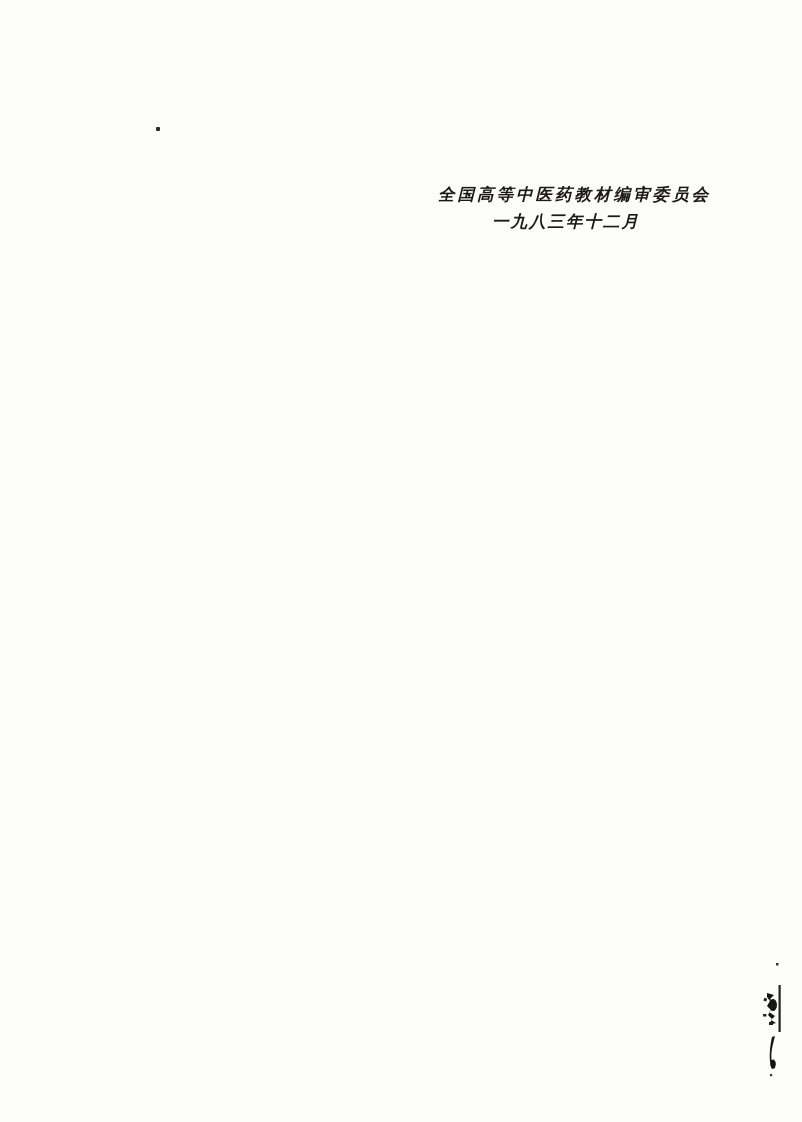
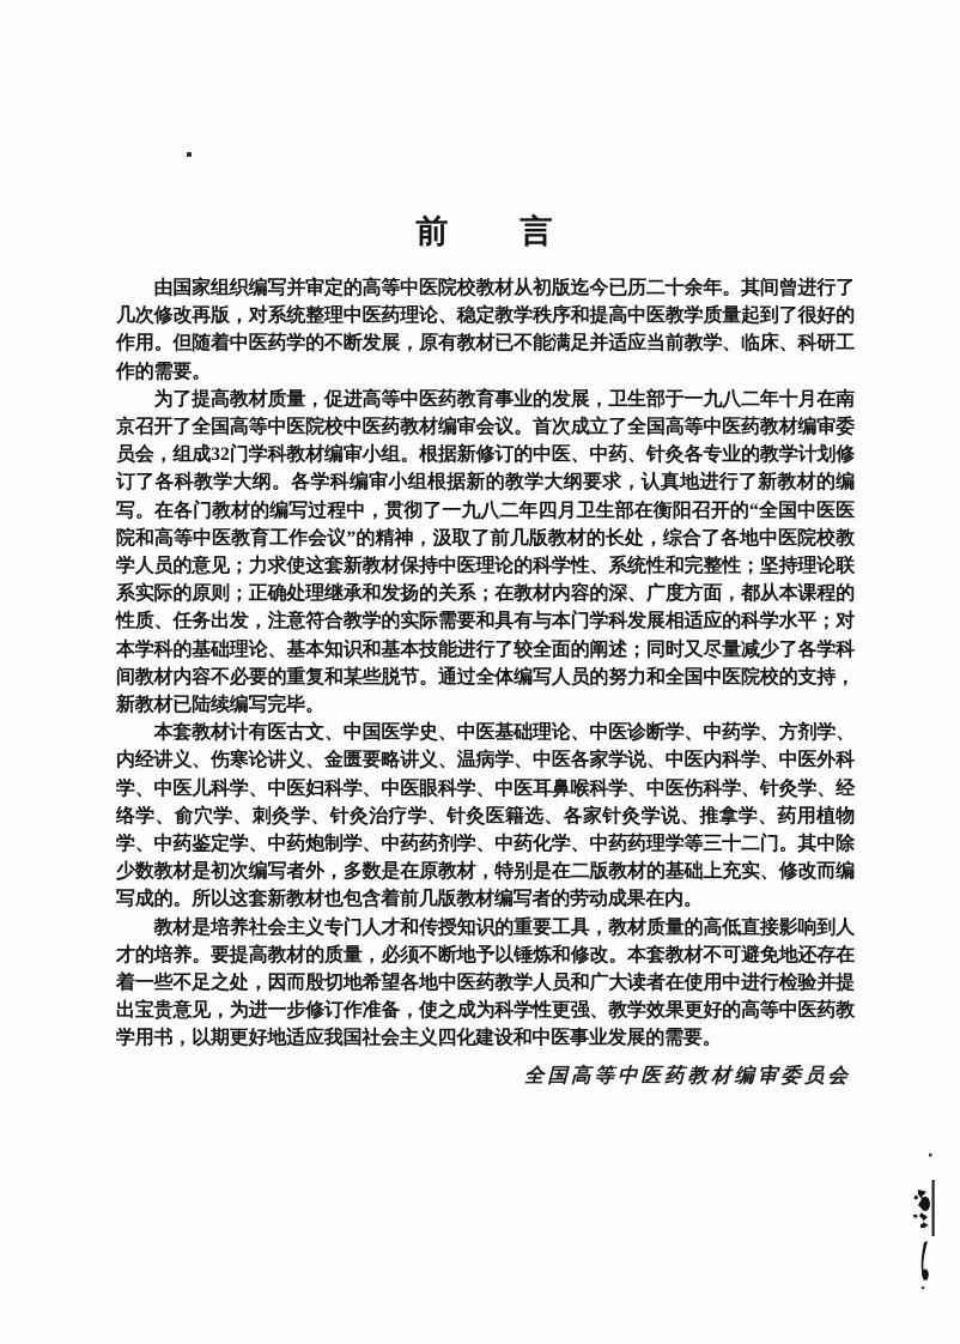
+ 前 言
+ 由国家组织编写并审定的高等中医院校教材从初版迄今已历二十余年。其间曾进行了几次修改再版，对系统整理中医药理论、稳定教学秩序和提高中医教学质量起到了很好的作用。但随着中医药学的不断发展，原有教材已不能满足并适应当前教学、临床、科研工作的需要。
+ 为了提高教材质量，促进高等中医药教育事业的发展，卫生部于一九八二年十月在南京召开了全国高等中医院校中医药教材编审会议。首次成立了全国高等中医药教材编审委员会，组成32门学科教材编审小组。根据新修订的中医、中药、针灸各专业的教学计划修订了各科教学大纲。各学科编审小组根据新的教学大纲要求，认真地进行了新教材的编写。在各门教材的编写过程中，贯彻了一九八二年四月卫生部在衡阳召开的“全国中医医院和高等中医教育工作会议”的精神，汲取了前几版教材的长处，综合了各地中医院校教学人员的意见；力求使这套新教材保持中医理论的科学性、系统性和完整性；坚持理论联系实际的原则；正确处理继承和发扬的关系；在教材内容的深、广度方面，都从本课程的性质、任务出发，注意符合教学的实际需要和具有与本门学科发展相适应的科学水平；对本学科的基础理论、基本知识和基本技能进行了较全面的阐述；同时又尽量减少了各学科间教材内容不必要的重复和某些脱节。通过全体编写人员的努力和全国中医院校的支持，新教材已陆续编写完毕。
+ 本套教材计有医古文、中国医学史、中医基础理论、中医诊断学、中药学、方剂学、内经讲义、伤寒论讲义、金匮要略讲义、温病学、中医各家学说、中医内科学、中医外科学、中医儿科学、中医妇科学、中医眼科学、中医耳鼻喉科学、中医伤科学、针灸学、经络学、俞穴学、刺灸学、针灸治疗学、针灸医籍选、各家针灸学说、推拿学、药用植物学、中药鉴定学、中药炮制学、中药药剂学、中药化学、中药药理学等三十二门。其中除少数教材是初次编写者外，多数是在原教材，特别是在二版教材的基础上充实、修改而编写成的。所以这套新教材也包含着前几版教材编写者的劳动成果在内。
+ 教材是培养社会主义专门人才和传授知识的重要工具，教材质量的高低直接影响到人才的培养。要提高教材的质量，必须不断地予以锤炼和修改。本套教材不可避免地还存在着一些不足之处，因而殷切地希望各地中医药教学人员和广大读者在使用中进行检验并提出宝贵意见，为进一步修订作准备，使之成为科学性更强、教学效果更好的高等中医药教学用书，以期更好地适应我国社会主义四化建设和中医事业发展的需要。
  全国高等中医药教材编审委员会
- 一九八三年十二月
